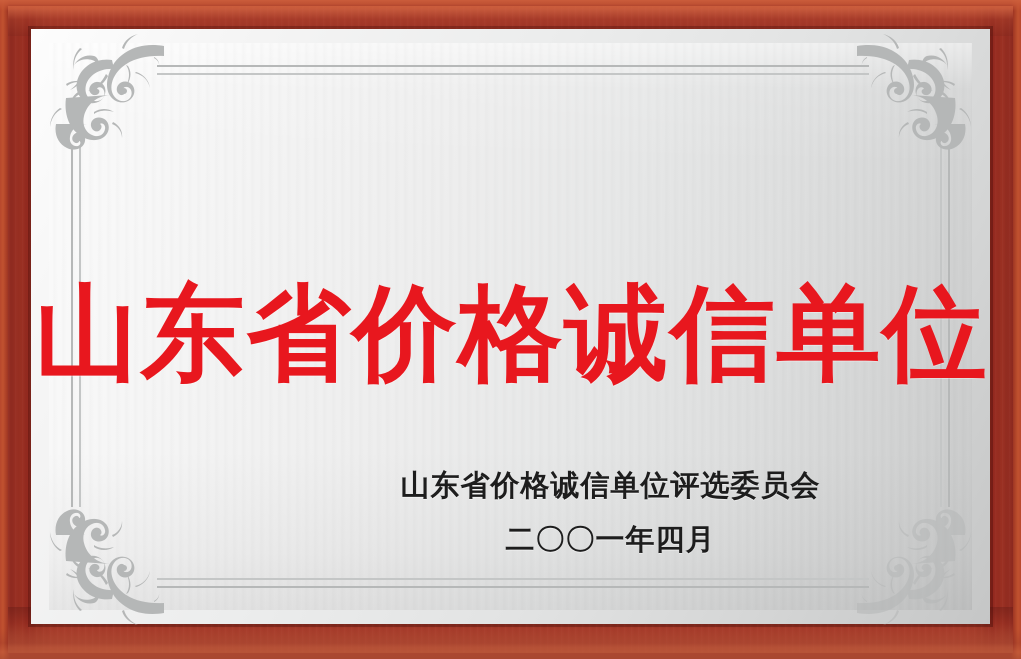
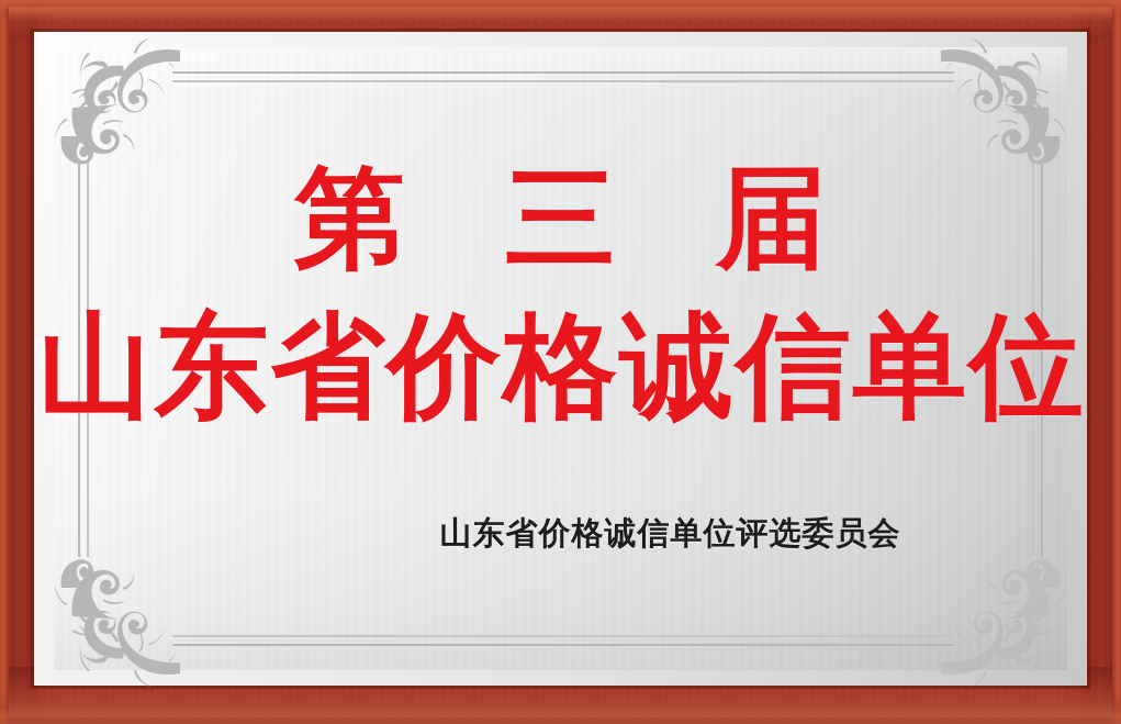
+ 第 三 届
  山东省价格诚信单位
  山东省价格诚信单位评选委员会
- 二〇〇一年四月
